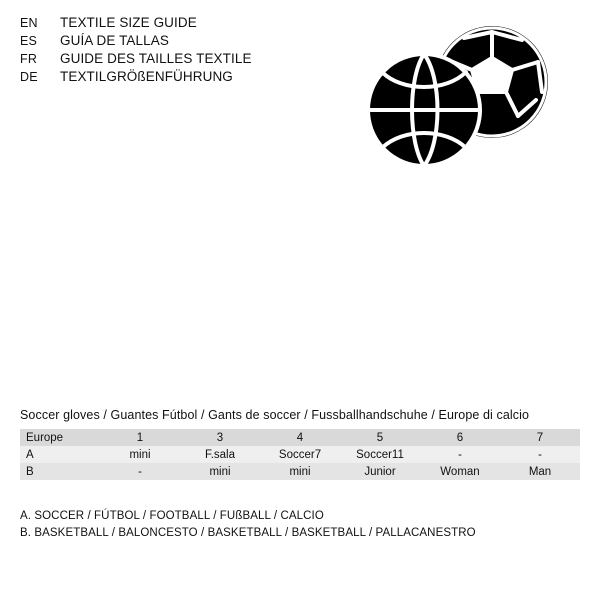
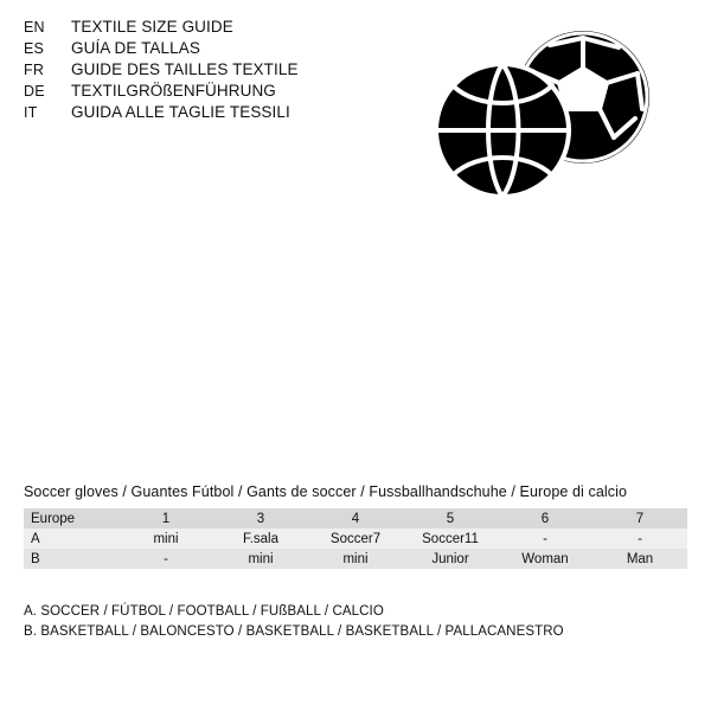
  EN
  TEXTILE SIZE GUIDE
  ES
  GUÍA DE TALLAS
  FR
  GUIDE DES TAILLES TEXTILE
  DE
  TEXTILGRÖßENFÜHRUNG
+ IT
+ GUIDA ALLE TAGLIE TESSILI
  Soccer gloves / Guantes Fútbol / Gants de soccer / Fussballhandschuhe / Europe di calcio
  Europe	1	3	4	5	6	7
  A	mini	F.sala	Soccer7	Soccer11	-	-
  B	-	mini	mini	Junior	Woman	Man
  A. SOCCER / FÚTBOL / FOOTBALL / FUßBALL / CALCIO
  B. BASKETBALL / BALONCESTO / BASKETBALL / BASKETBALL / PALLACANESTRO
